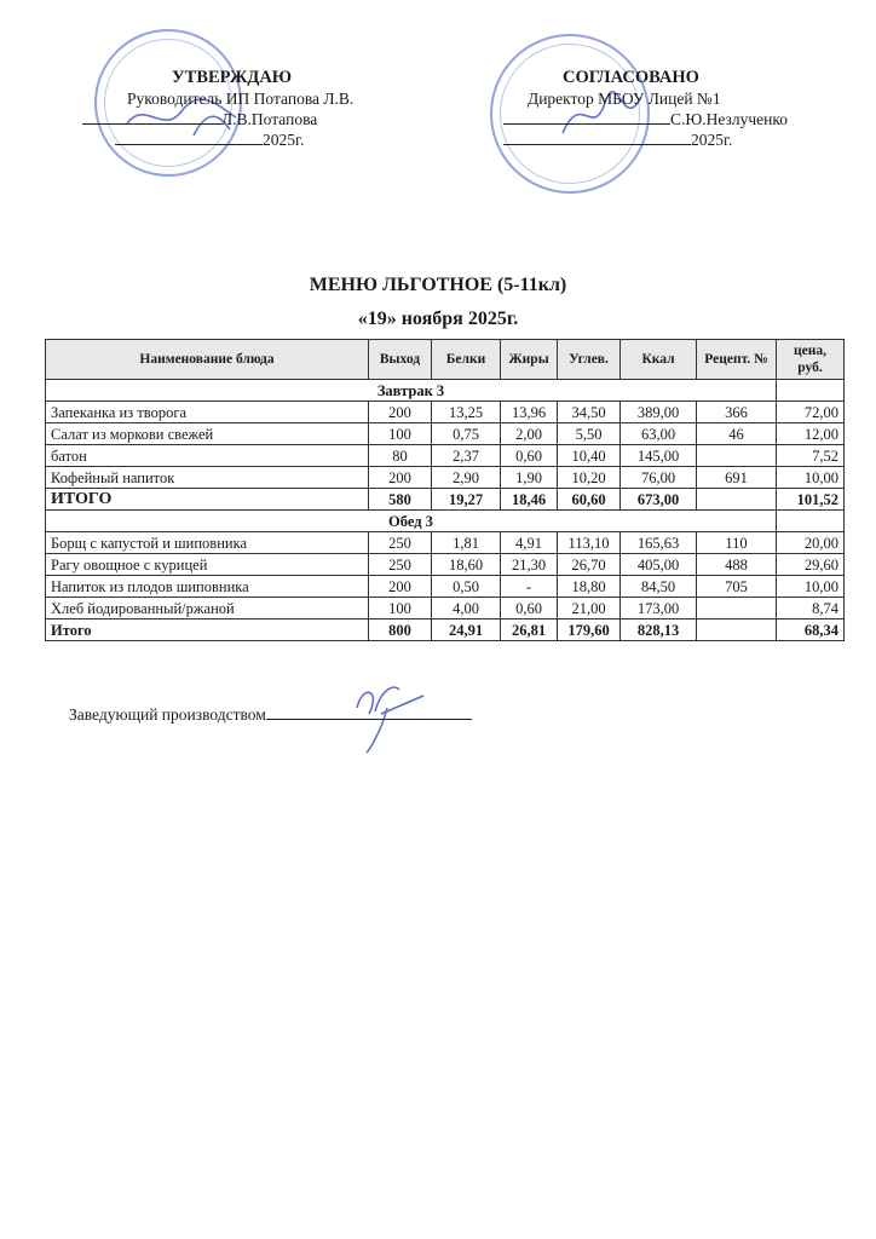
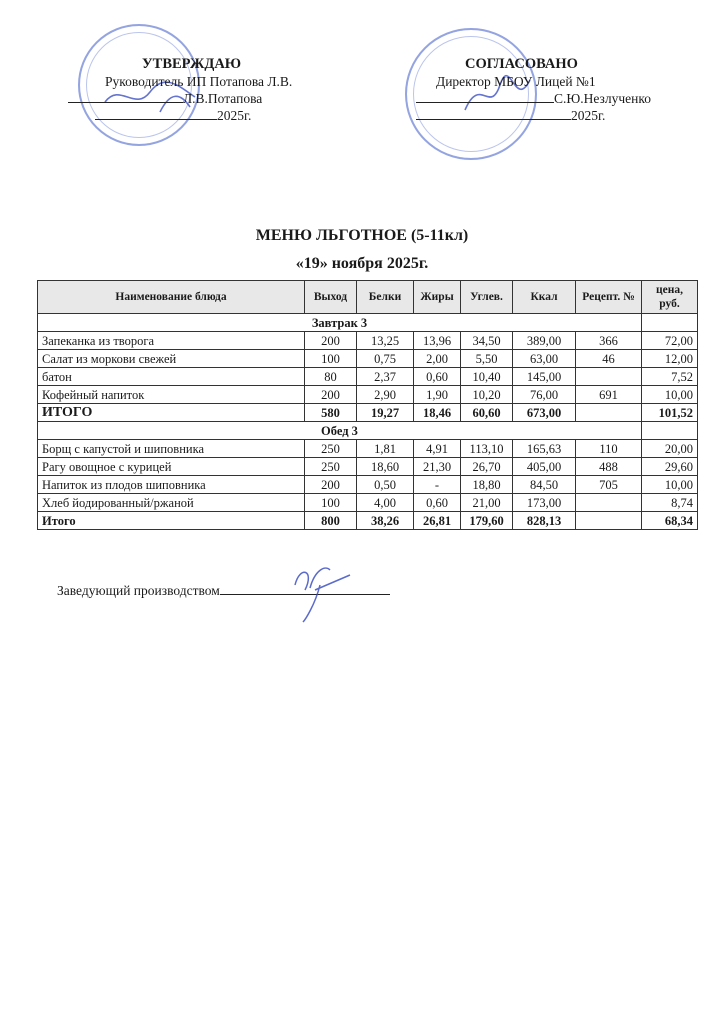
  УТВЕРЖДАЮ
  Руководитель ИП Потапова Л.В.
  Л.В.Потапова
  2025г.
  СОГЛАСОВАНО
  Директор МБОУ Лицей №1
  С.Ю.Незлученко
  2025г.
  МЕНЮ ЛЬГОТНОЕ (5-11кл)
  «19» ноября 2025г.
  Наименование блюда	Выход	Белки	Жиры	Углев.	Ккал	Рецепт. №	цена, руб.
  Завтрак 3
  Запеканка из творога	200	13,25	13,96	34,50	389,00	366	72,00
  Салат из моркови свежей	100	0,75	2,00	5,50	63,00	46	12,00
  батон	80	2,37	0,60	10,40	145,00		7,52
  Кофейный напиток	200	2,90	1,90	10,20	76,00	691	10,00
  ИТОГО	580	19,27	18,46	60,60	673,00		101,52
  Обед 3
  Борщ с капустой и шиповника	250	1,81	4,91	113,10	165,63	110	20,00
  Рагу овощное с курицей	250	18,60	21,30	26,70	405,00	488	29,60
  Напиток из плодов шиповника	200	0,50	-	18,80	84,50	705	10,00
  Хлеб йодированный/ржаной	100	4,00	0,60	21,00	173,00		8,74
- Итого	800	24,91	26,81	179,60	828,13		68,34
+ Итого	800	38,26	26,81	179,60	828,13		68,34
  Заведующий производством
